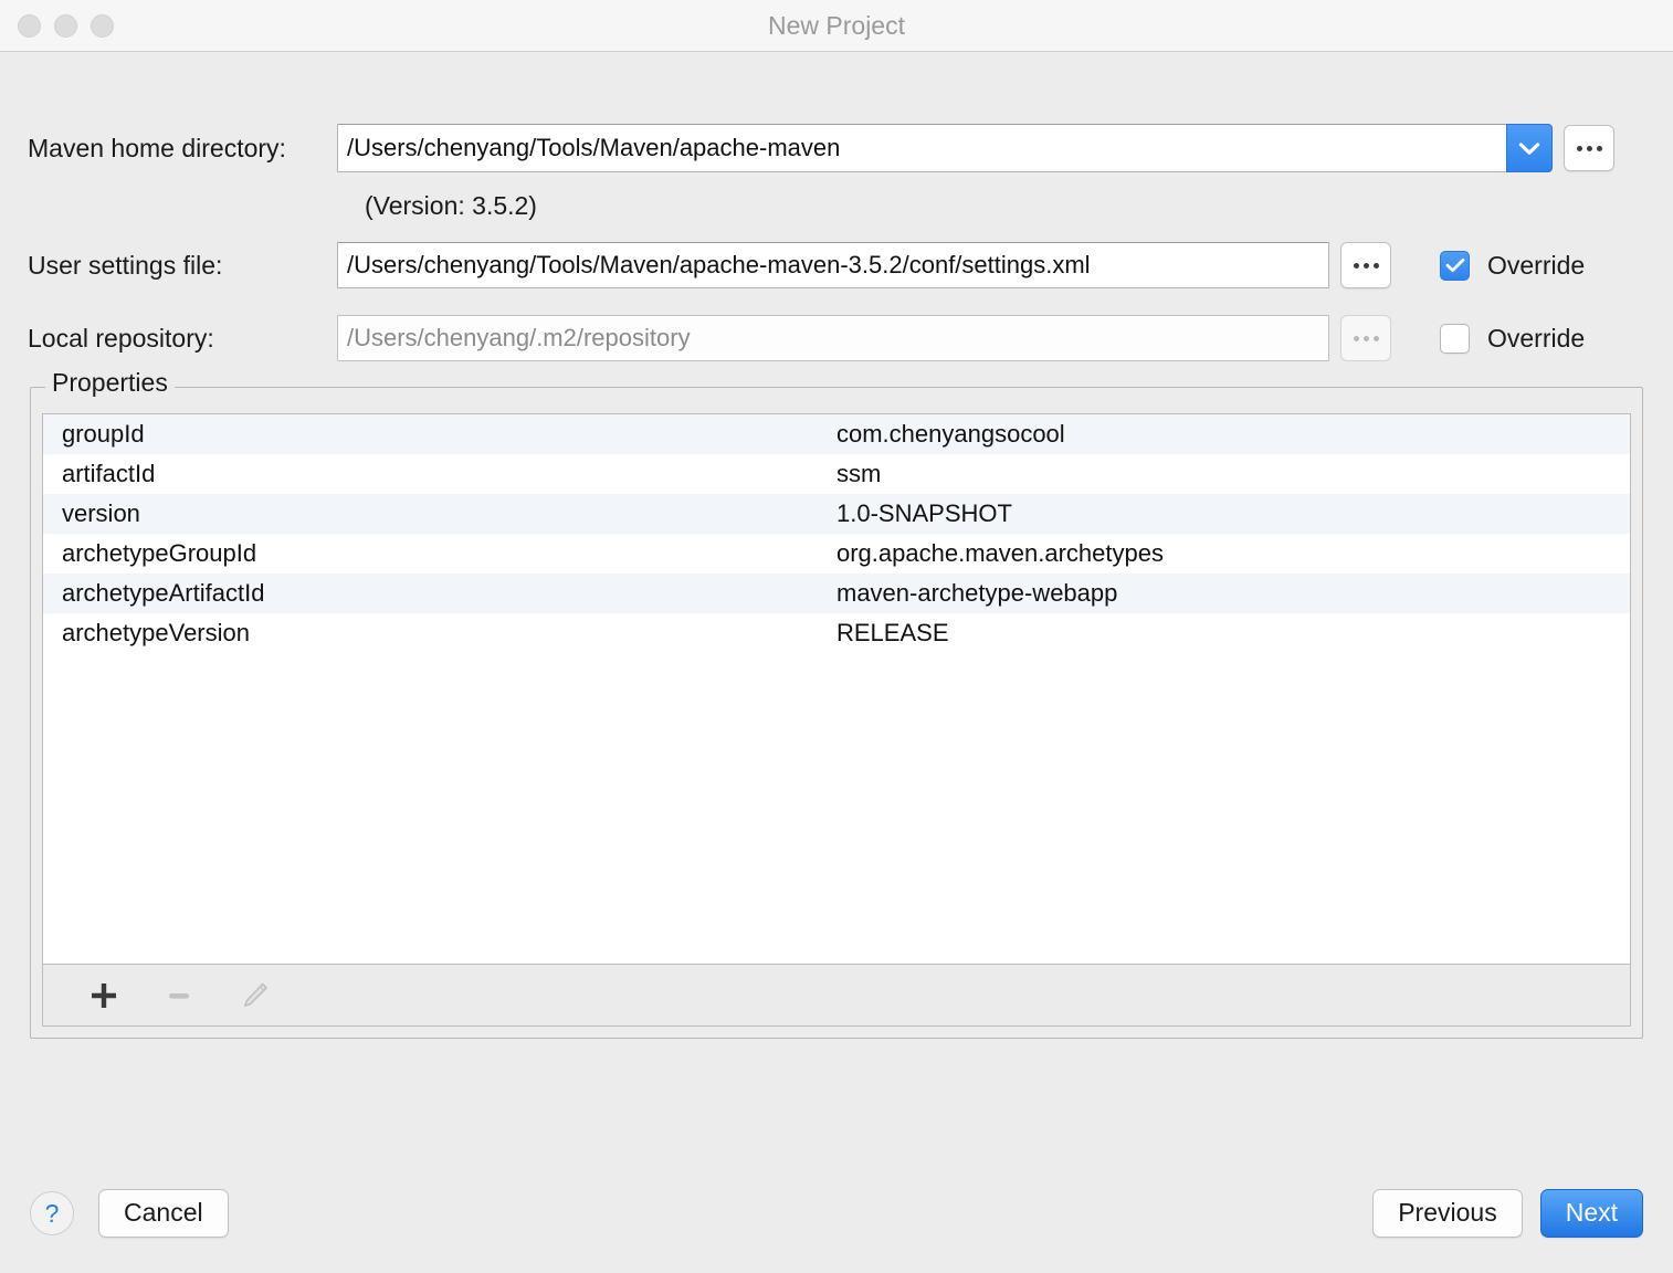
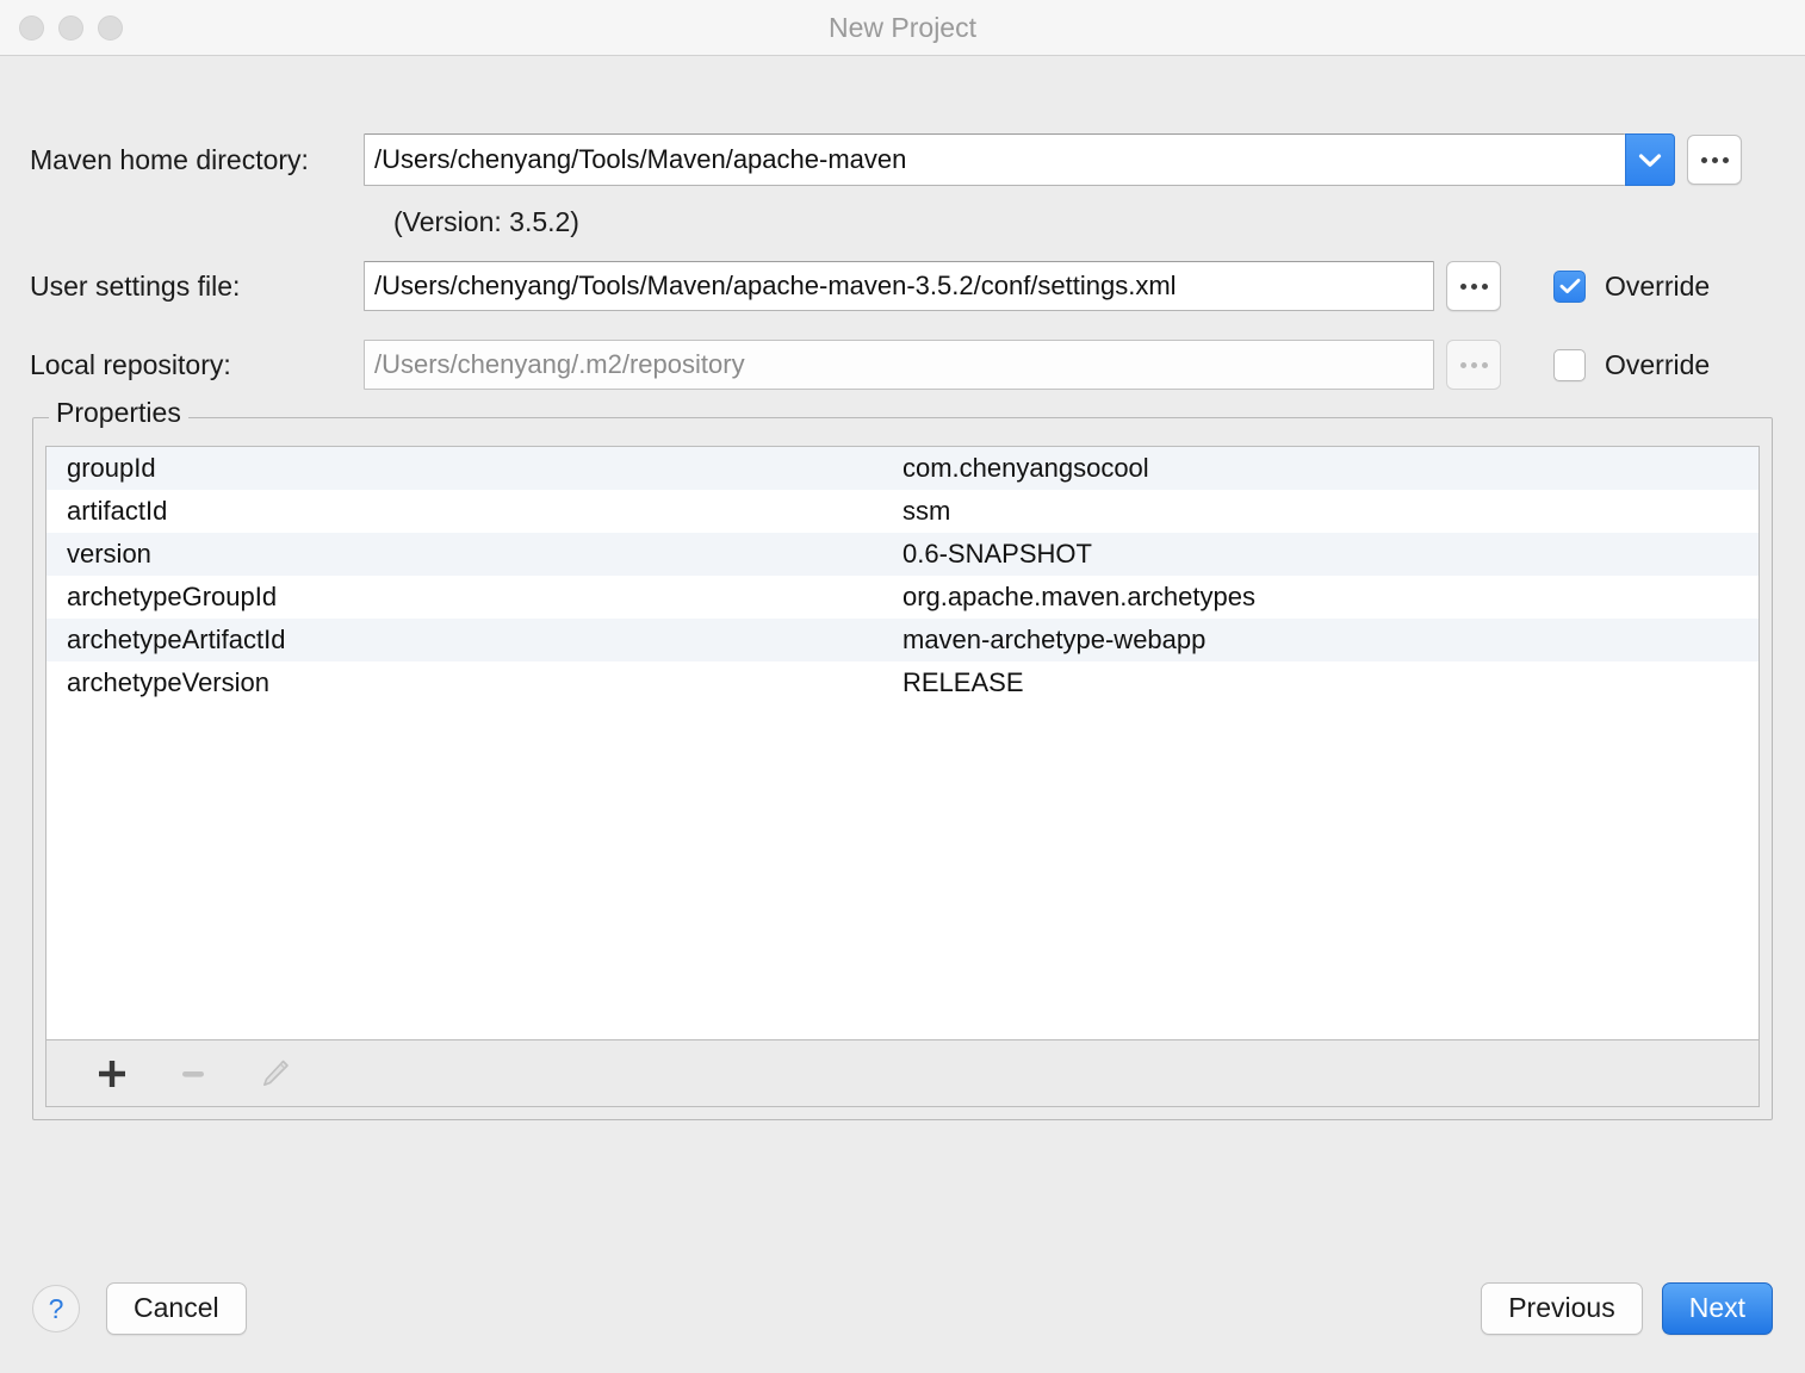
  New Project
  Maven home directory:
  /Users/chenyang/Tools/Maven/apache-maven
  (Version: 3.5.2)
  User settings file:
  /Users/chenyang/Tools/Maven/apache-maven-3.5.2/conf/settings.xml
  Override
  Local repository:
  /Users/chenyang/.m2/repository
  Override
  Properties
  groupId
  com.chenyangsocool
  artifactId
  ssm
  version
- 1.0-SNAPSHOT
+ 0.6-SNAPSHOT
  archetypeGroupId
  org.apache.maven.archetypes
  archetypeArtifactId
  maven-archetype-webapp
  archetypeVersion
  RELEASE
  ?
  Cancel
  Previous
  Next
